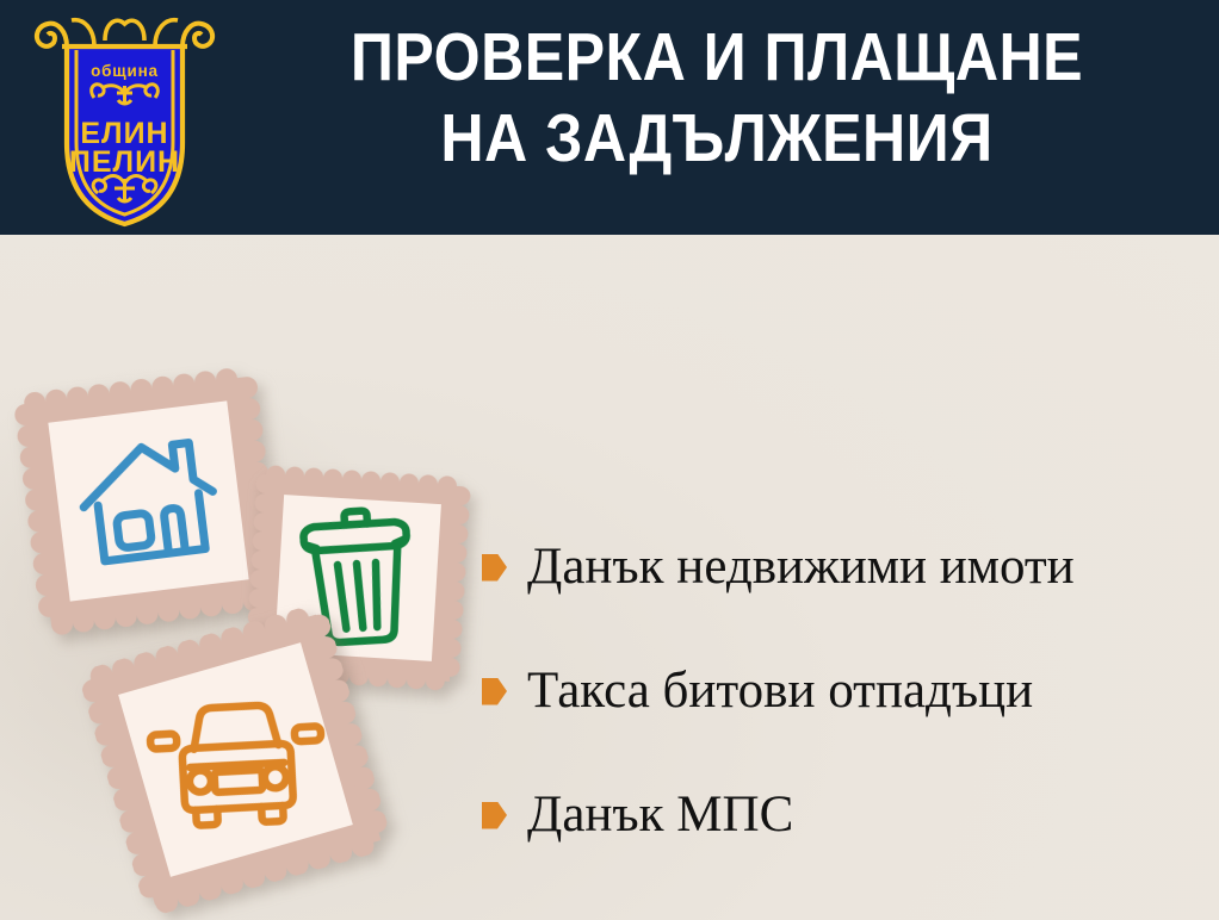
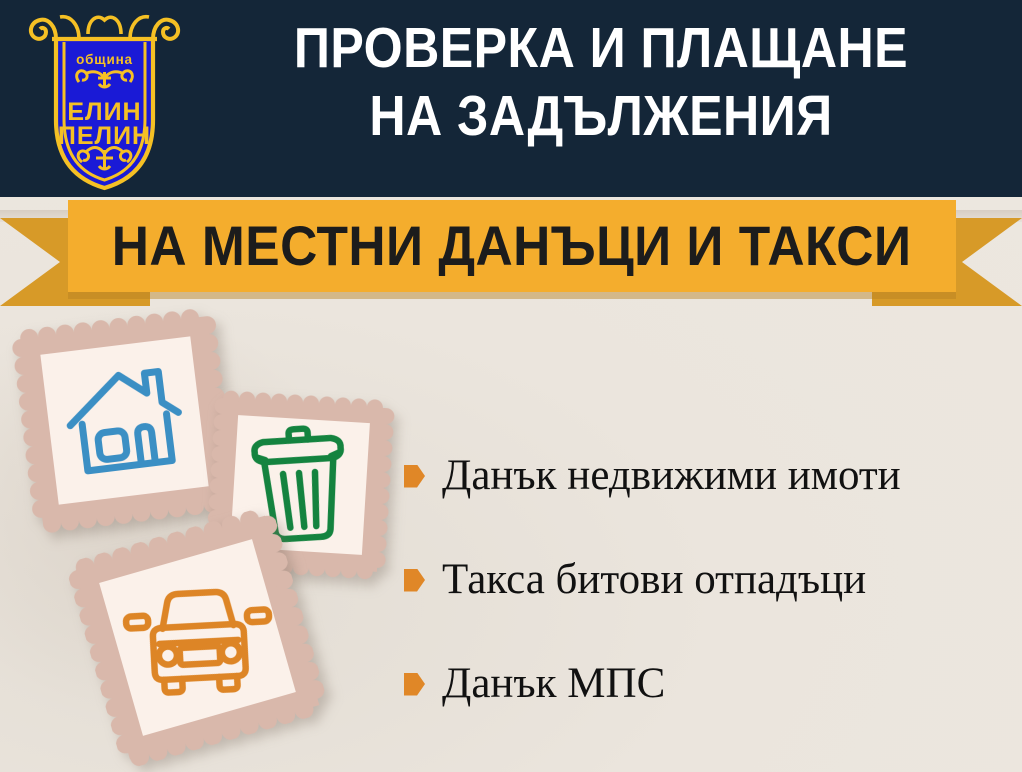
  община
  ЕЛИН
  ПЕЛИН
  ПРОВЕРКА И ПЛАЩАНЕ
  НА ЗАДЪЛЖЕНИЯ
+ НА МЕСТНИ ДАНЪЦИ И ТАКСИ
  Данък недвижими имоти
  Такса битови отпадъци
  Данък МПС
